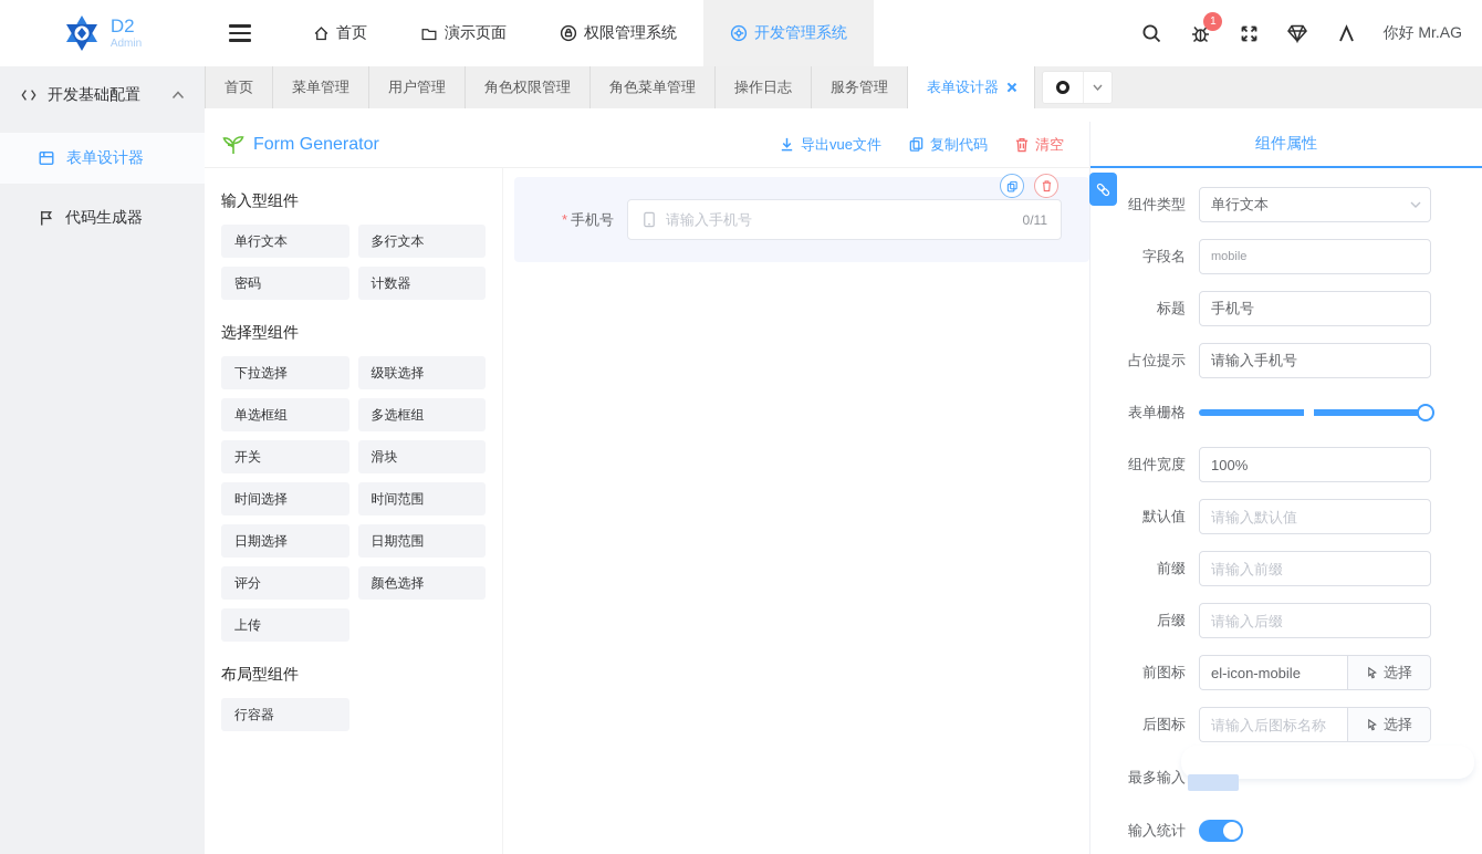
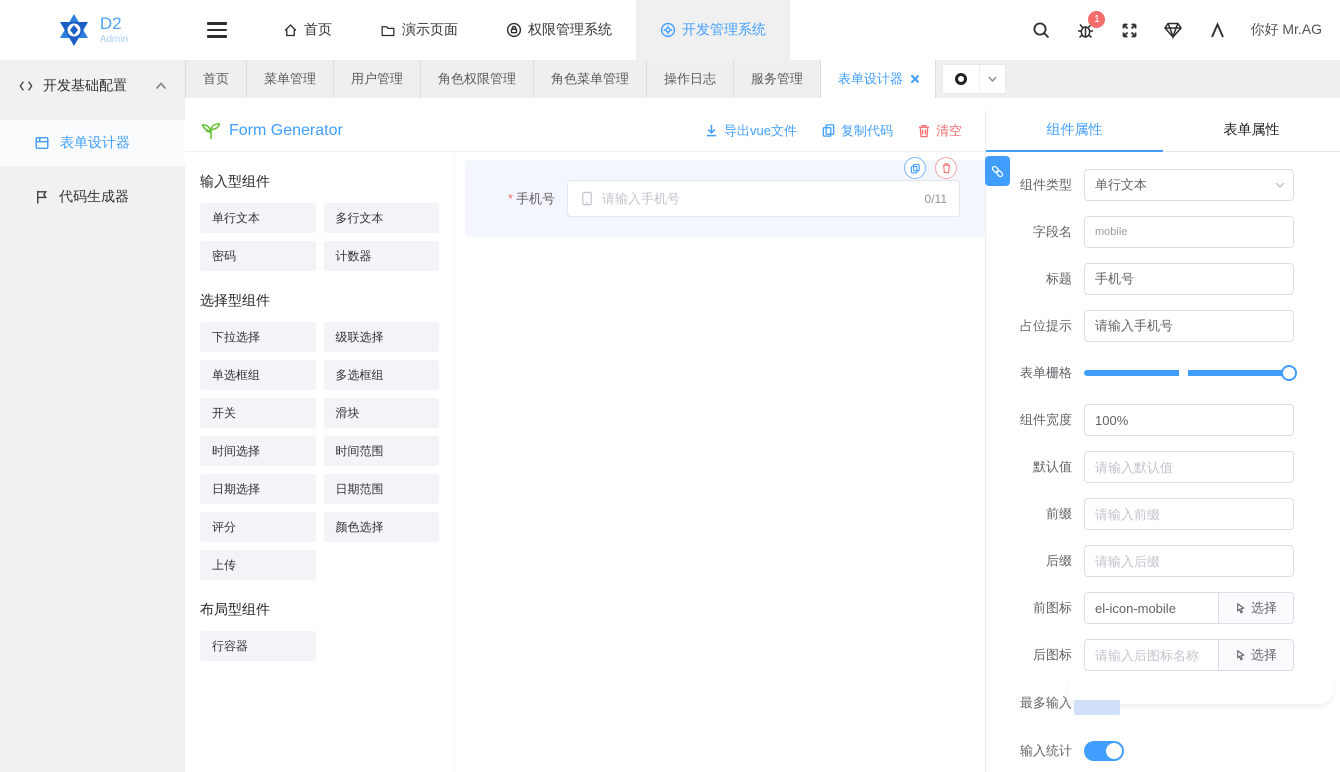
  D2
  Admin
  首页
  演示页面
  权限管理系统
  开发管理系统
  1
  你好 Mr.AG
  开发基础配置
  表单设计器
  代码生成器
  首页
  菜单管理
  用户管理
  角色权限管理
  角色菜单管理
  操作日志
  服务管理
  表单设计器
  Form Generator
  导出vue文件
  复制代码
  清空
  输入型组件
  单行文本
  多行文本
  密码
  计数器
  选择型组件
  下拉选择
  级联选择
  单选框组
  多选框组
  开关
  滑块
  时间选择
  时间范围
  日期选择
  日期范围
  评分
  颜色选择
  上传
  布局型组件
  行容器
  * 手机号
  请输入手机号
  0/11
  组件属性
+ 表单属性
  组件类型
  单行文本
  字段名
  mobile
  标题
  手机号
  占位提示
  请输入手机号
  表单栅格
  组件宽度
  100%
  默认值
  请输入默认值
  前缀
  请输入前缀
  后缀
  请输入后缀
  前图标
  el-icon-mobile
  选择
  后图标
  请输入后图标名称
  选择
  最多输入
  输入统计
